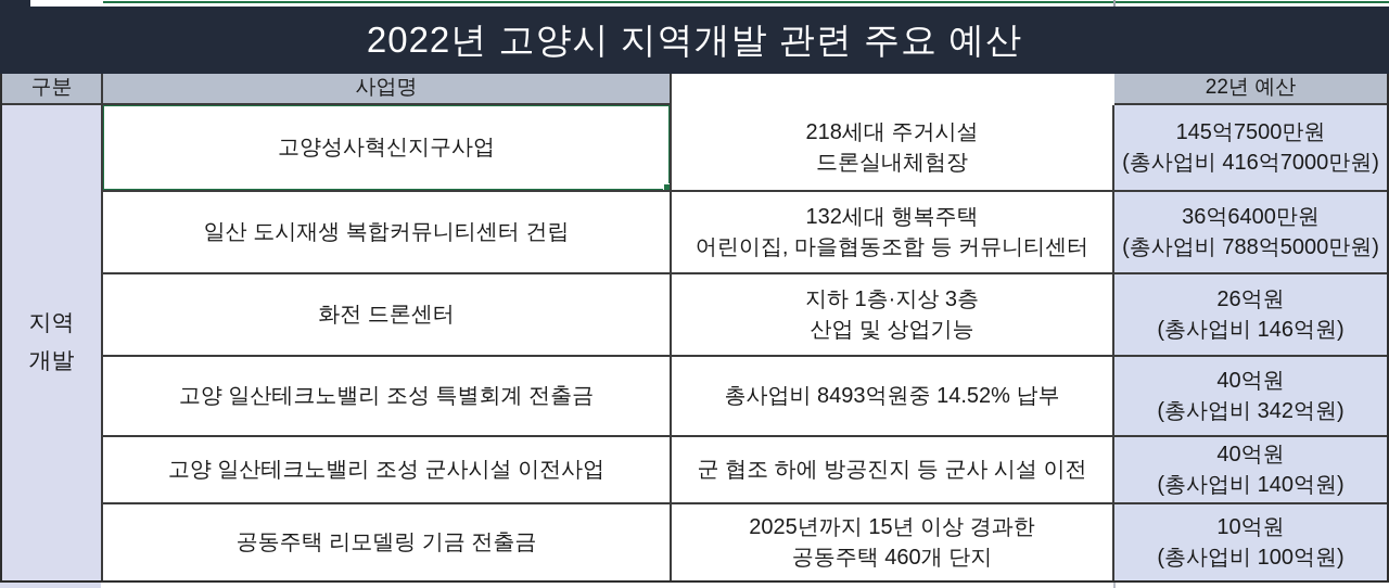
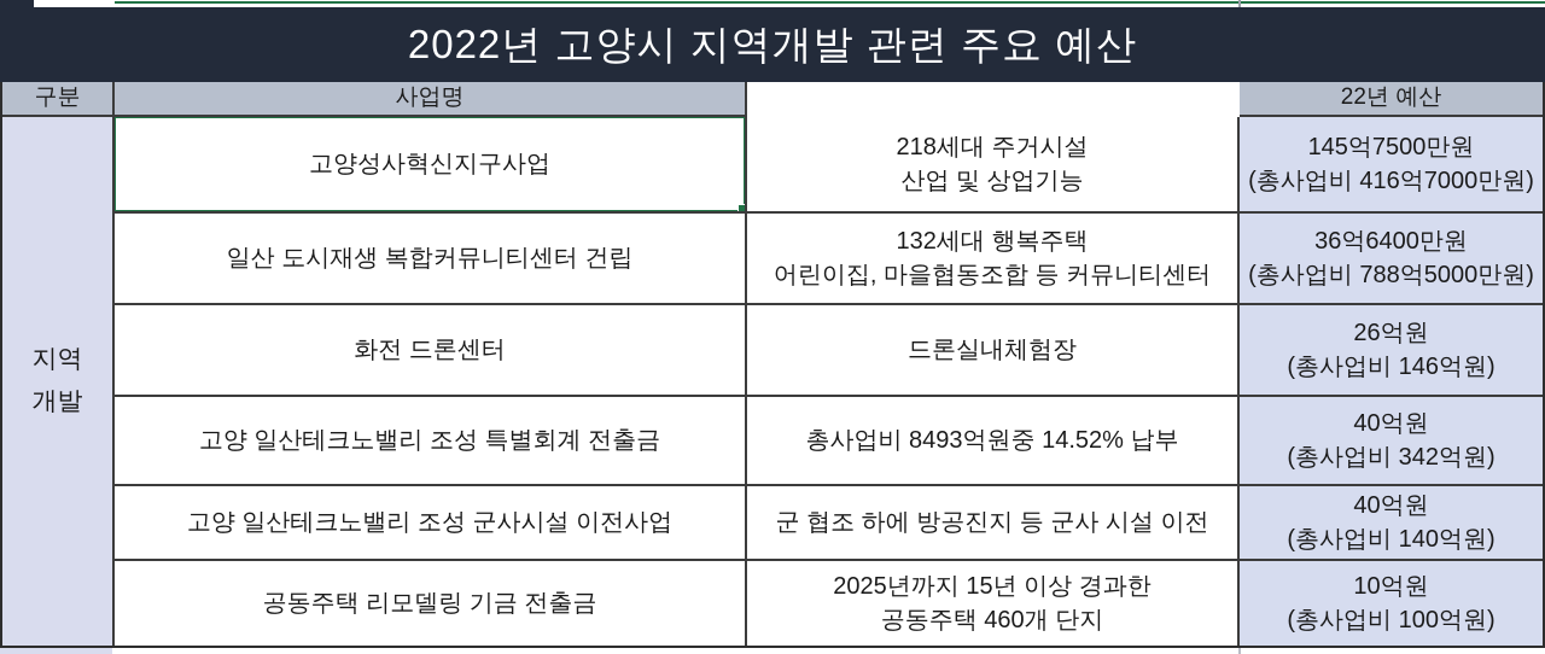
  2022년 고양시 지역개발 관련 주요 예산
  구분
  사업명
  22년 예산
  지역
  개발
  고양성사혁신지구사업
  218세대 주거시설
- 드론실내체험장
+ 산업 및 상업기능
  145억7500만원
  (총사업비 416억7000만원)
  일산 도시재생 복합커뮤니티센터 건립
  132세대 행복주택
  어린이집, 마을협동조합 등 커뮤니티센터
  36억6400만원
  (총사업비 788억5000만원)
  화전 드론센터
- 지하 1층·지상 3층
- 산업 및 상업기능
+ 드론실내체험장
  26억원
  (총사업비 146억원)
  고양 일산테크노밸리 조성 특별회계 전출금
  총사업비 8493억원중 14.52% 납부
  40억원
  (총사업비 342억원)
  고양 일산테크노밸리 조성 군사시설 이전사업
  군 협조 하에 방공진지 등 군사 시설 이전
  40억원
  (총사업비 140억원)
  공동주택 리모델링 기금 전출금
  2025년까지 15년 이상 경과한
  공동주택 460개 단지
  10억원
  (총사업비 100억원)
